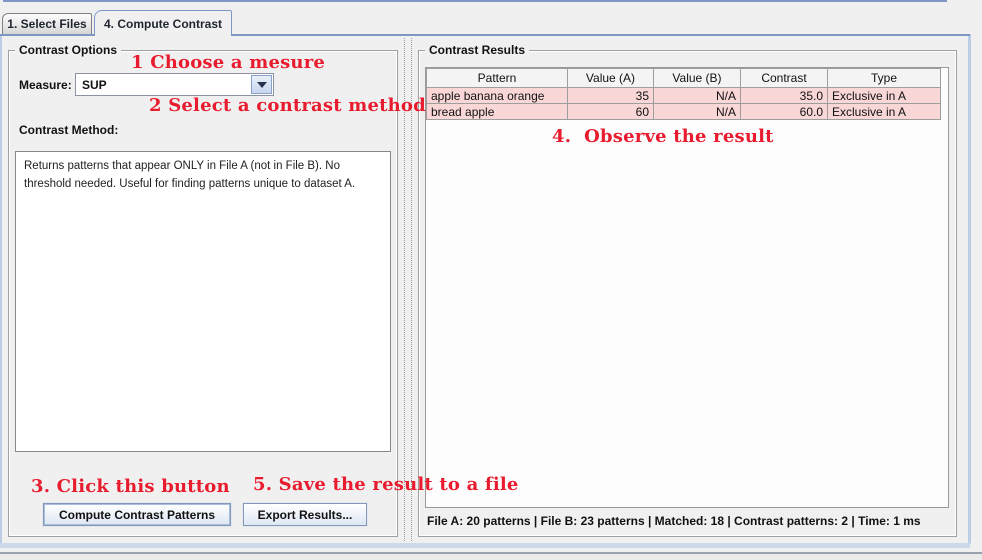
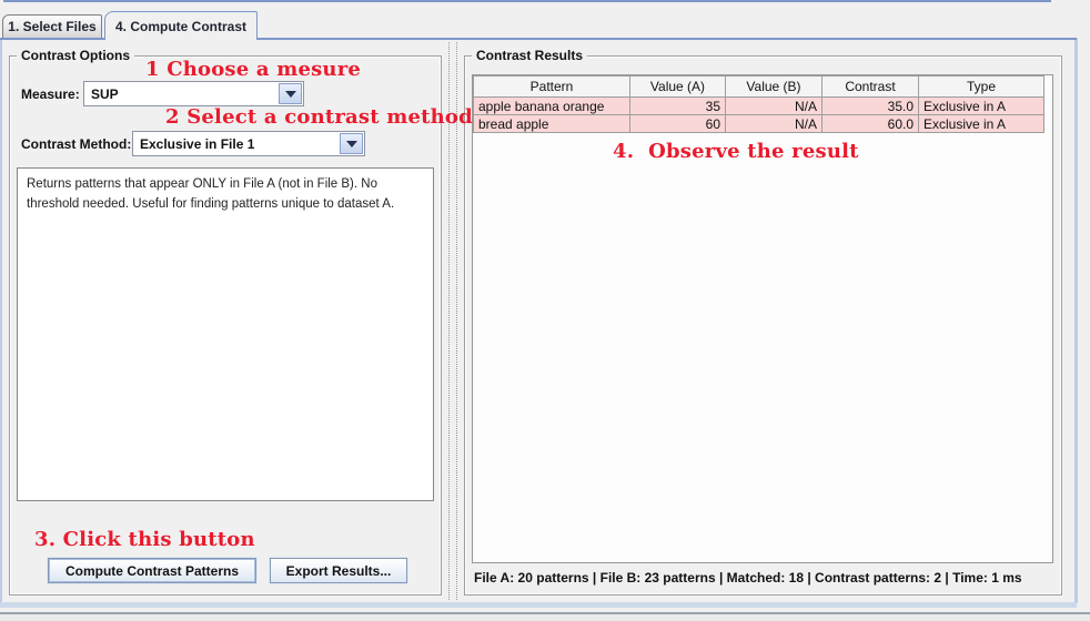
  1. Select Files
  4. Compute Contrast
  Contrast Options
  1 Choose a mesure
  Measure:
  SUP
  2 Select a contrast method
  Contrast Method:
+ Exclusive in File 1
  Returns patterns that appear ONLY in File A (not in File B). No threshold needed. Useful for finding patterns unique to dataset A.
  3. Click this button
- 5. Save the result to a file
  Compute Contrast Patterns
  Export Results...
  Contrast Results
  Pattern	Value (A)	Value (B)	Contrast	Type
  apple banana orange	35	N/A	35.0	Exclusive in A
  bread apple	60	N/A	60.0	Exclusive in A
  4. Observe the result
  File A: 20 patterns | File B: 23 patterns | Matched: 18 | Contrast patterns: 2 | Time: 1 ms
